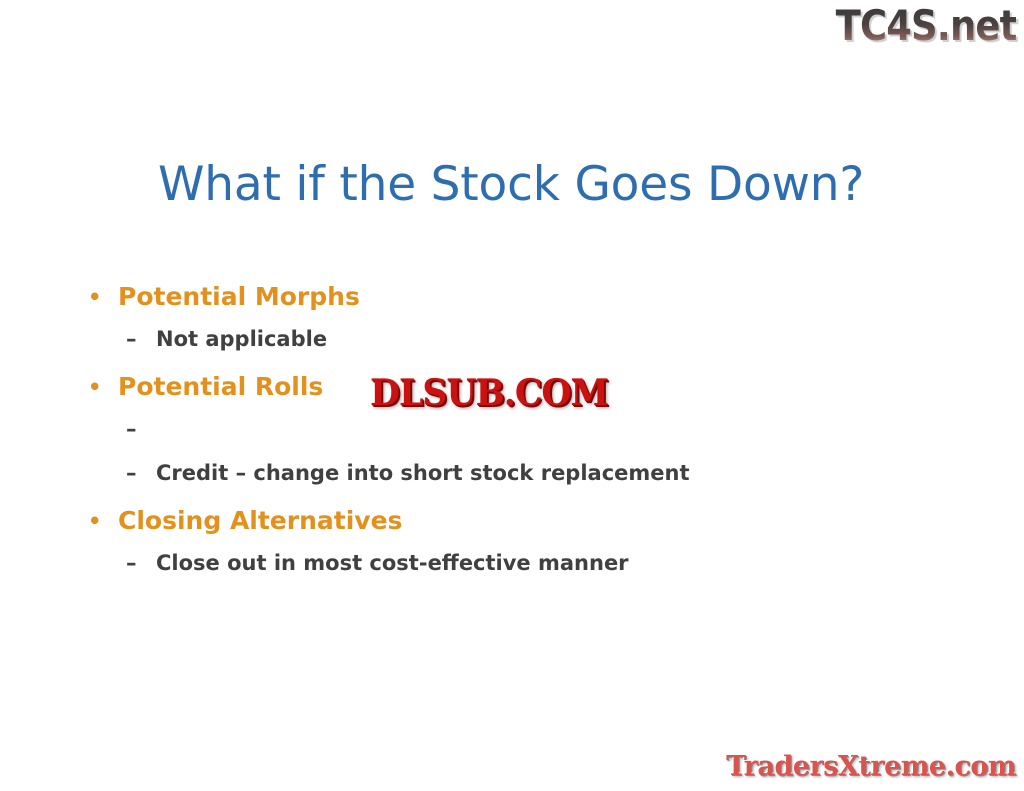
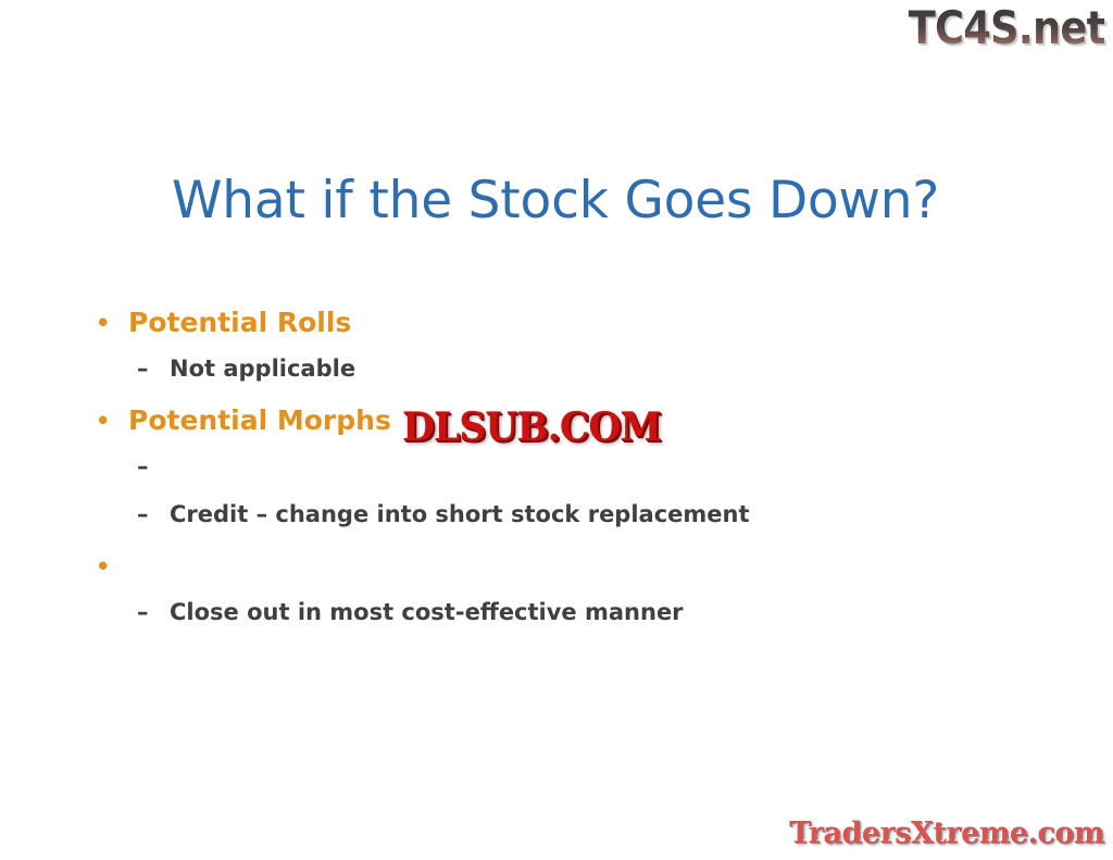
  TC4S.net
  What if the Stock Goes Down?
  •
- Potential Morphs
+ Potential Rolls
  –
  Not applicable
  •
- Potential Rolls
+ Potential Morphs
  –
  –
  Credit – change into short stock replacement
  •
- Closing Alternatives
  –
  Close out in most cost-effective manner
  DLSUB.COM
  TradersXtreme.com
